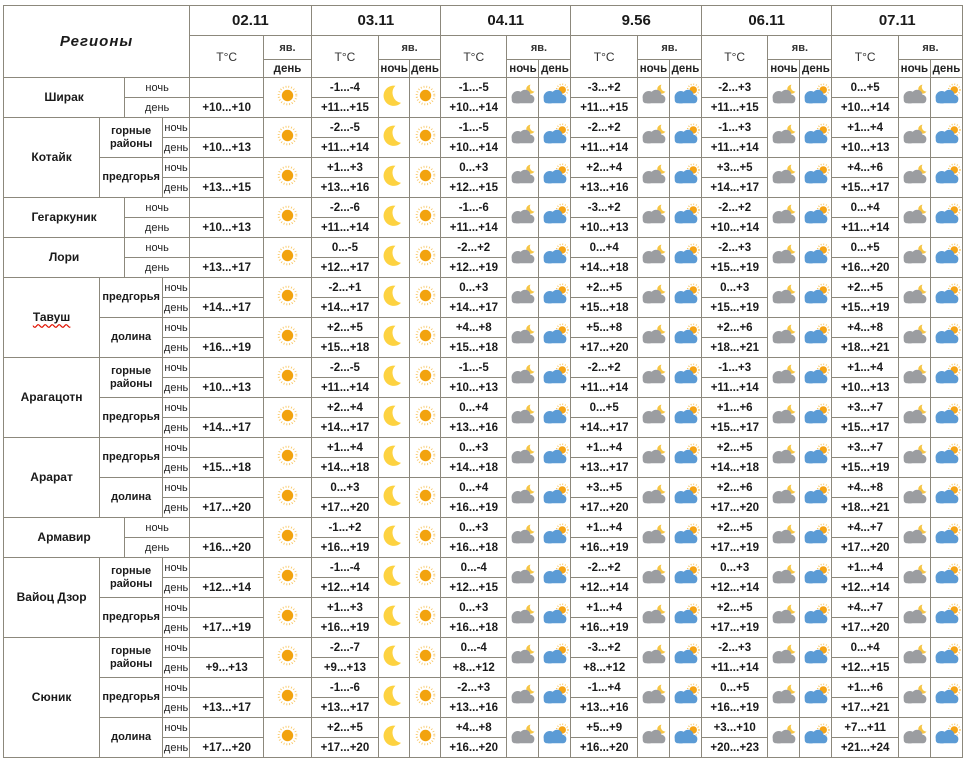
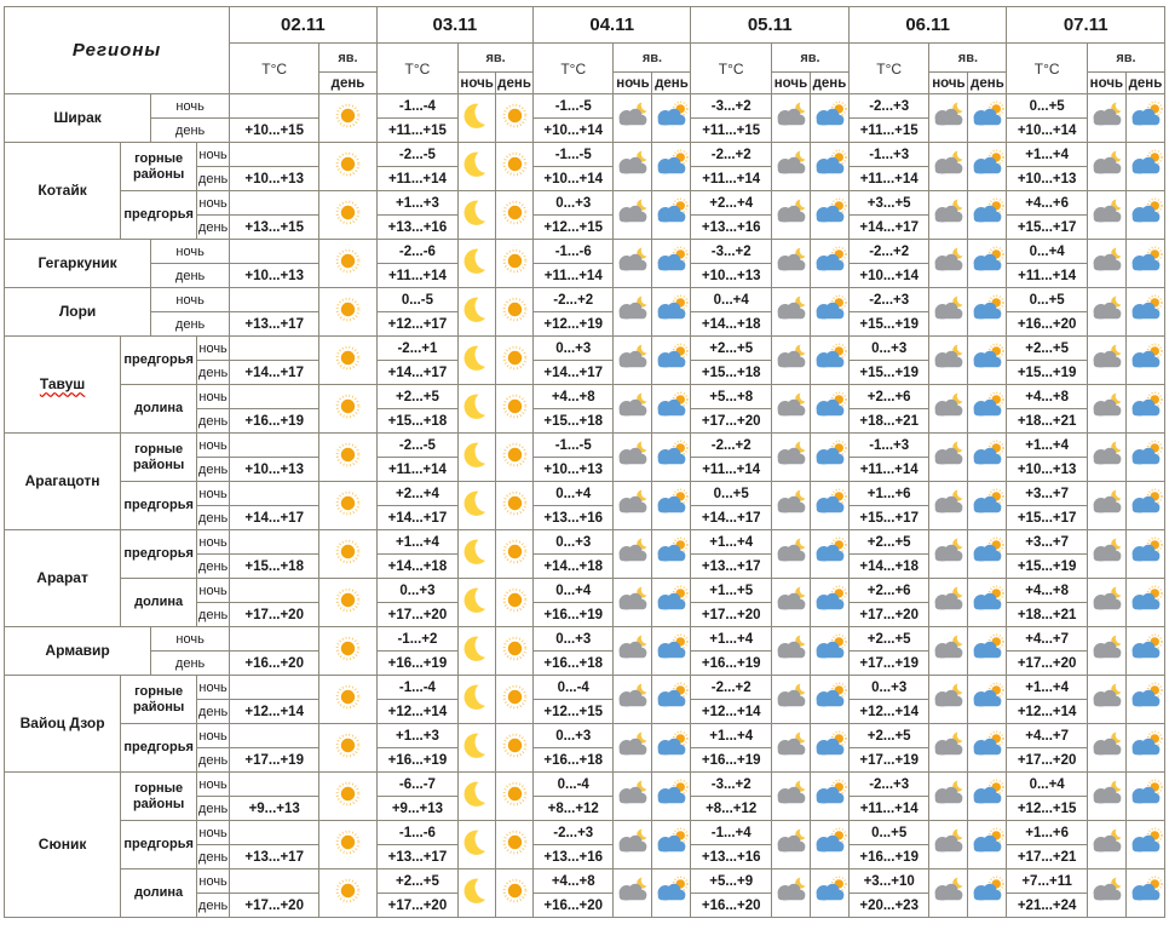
- Регионы	02.11	03.11	04.11	9.56	06.11	07.11
+ Регионы	02.11	03.11	04.11	05.11	06.11	07.11
  Т°С	яв.	Т°С	яв.	Т°С	яв.	Т°С	яв.	Т°С	яв.	Т°С	яв.
  день	ночь	день	ночь	день	ночь	день	ночь	день	ночь	день
  Ширак	ночь			-1...-4			-1...-5			-3...+2			-2...+3			0...+5
- день	+10...+10	+11...+15	+10...+14	+11...+15	+11...+15	+10...+14
+ день	+10...+15	+11...+15	+10...+14	+11...+15	+11...+15	+10...+14
  Котайк	горные районы	ночь			-2...-5			-1...-5			-2...+2			-1...+3			+1...+4
  день	+10...+13	+11...+14	+10...+14	+11...+14	+11...+14	+10...+13
  предгорья	ночь			+1...+3			0...+3			+2...+4			+3...+5			+4...+6
  день	+13...+15	+13...+16	+12...+15	+13...+16	+14...+17	+15...+17
  Гегаркуник	ночь			-2...-6			-1...-6			-3...+2			-2...+2			0...+4
  день	+10...+13	+11...+14	+11...+14	+10...+13	+10...+14	+11...+14
  Лори	ночь			0...-5			-2...+2			0...+4			-2...+3			0...+5
  день	+13...+17	+12...+17	+12...+19	+14...+18	+15...+19	+16...+20
  Тавуш	предгорья	ночь			-2...+1			0...+3			+2...+5			0...+3			+2...+5
  день	+14...+17	+14...+17	+14...+17	+15...+18	+15...+19	+15...+19
  долина	ночь			+2...+5			+4...+8			+5...+8			+2...+6			+4...+8
  день	+16...+19	+15...+18	+15...+18	+17...+20	+18...+21	+18...+21
  Арагацотн	горные районы	ночь			-2...-5			-1...-5			-2...+2			-1...+3			+1...+4
  день	+10...+13	+11...+14	+10...+13	+11...+14	+11...+14	+10...+13
  предгорья	ночь			+2...+4			0...+4			0...+5			+1...+6			+3...+7
  день	+14...+17	+14...+17	+13...+16	+14...+17	+15...+17	+15...+17
  Арарат	предгорья	ночь			+1...+4			0...+3			+1...+4			+2...+5			+3...+7
  день	+15...+18	+14...+18	+14...+18	+13...+17	+14...+18	+15...+19
- долина	ночь			0...+3			0...+4			+3...+5			+2...+6			+4...+8
+ долина	ночь			0...+3			0...+4			+1...+5			+2...+6			+4...+8
  день	+17...+20	+17...+20	+16...+19	+17...+20	+17...+20	+18...+21
  Армавир	ночь			-1...+2			0...+3			+1...+4			+2...+5			+4...+7
  день	+16...+20	+16...+19	+16...+18	+16...+19	+17...+19	+17...+20
  Вайоц Дзор	горные районы	ночь			-1...-4			0...-4			-2...+2			0...+3			+1...+4
  день	+12...+14	+12...+14	+12...+15	+12...+14	+12...+14	+12...+14
  предгорья	ночь			+1...+3			0...+3			+1...+4			+2...+5			+4...+7
  день	+17...+19	+16...+19	+16...+18	+16...+19	+17...+19	+17...+20
- Сюник	горные районы	ночь			-2...-7			0...-4			-3...+2			-2...+3			0...+4
+ Сюник	горные районы	ночь			-6...-7			0...-4			-3...+2			-2...+3			0...+4
  день	+9...+13	+9...+13	+8...+12	+8...+12	+11...+14	+12...+15
  предгорья	ночь			-1...-6			-2...+3			-1...+4			0...+5			+1...+6
  день	+13...+17	+13...+17	+13...+16	+13...+16	+16...+19	+17...+21
  долина	ночь			+2...+5			+4...+8			+5...+9			+3...+10			+7...+11
  день	+17...+20	+17...+20	+16...+20	+16...+20	+20...+23	+21...+24
